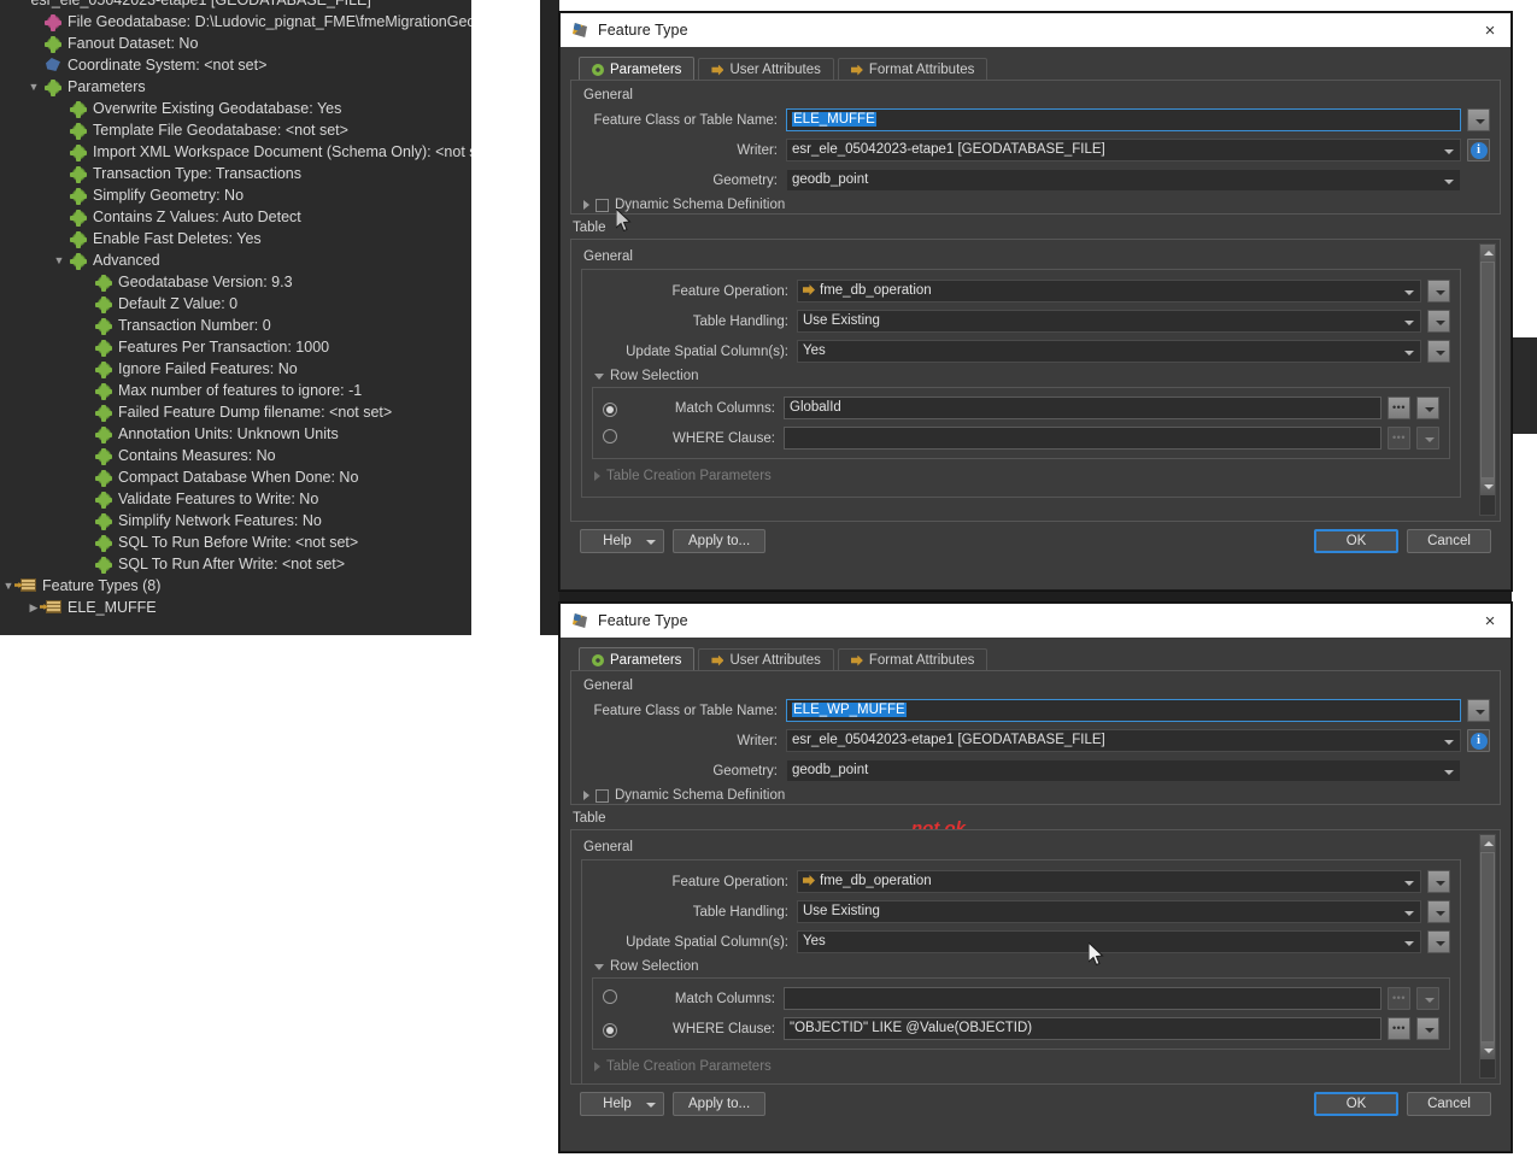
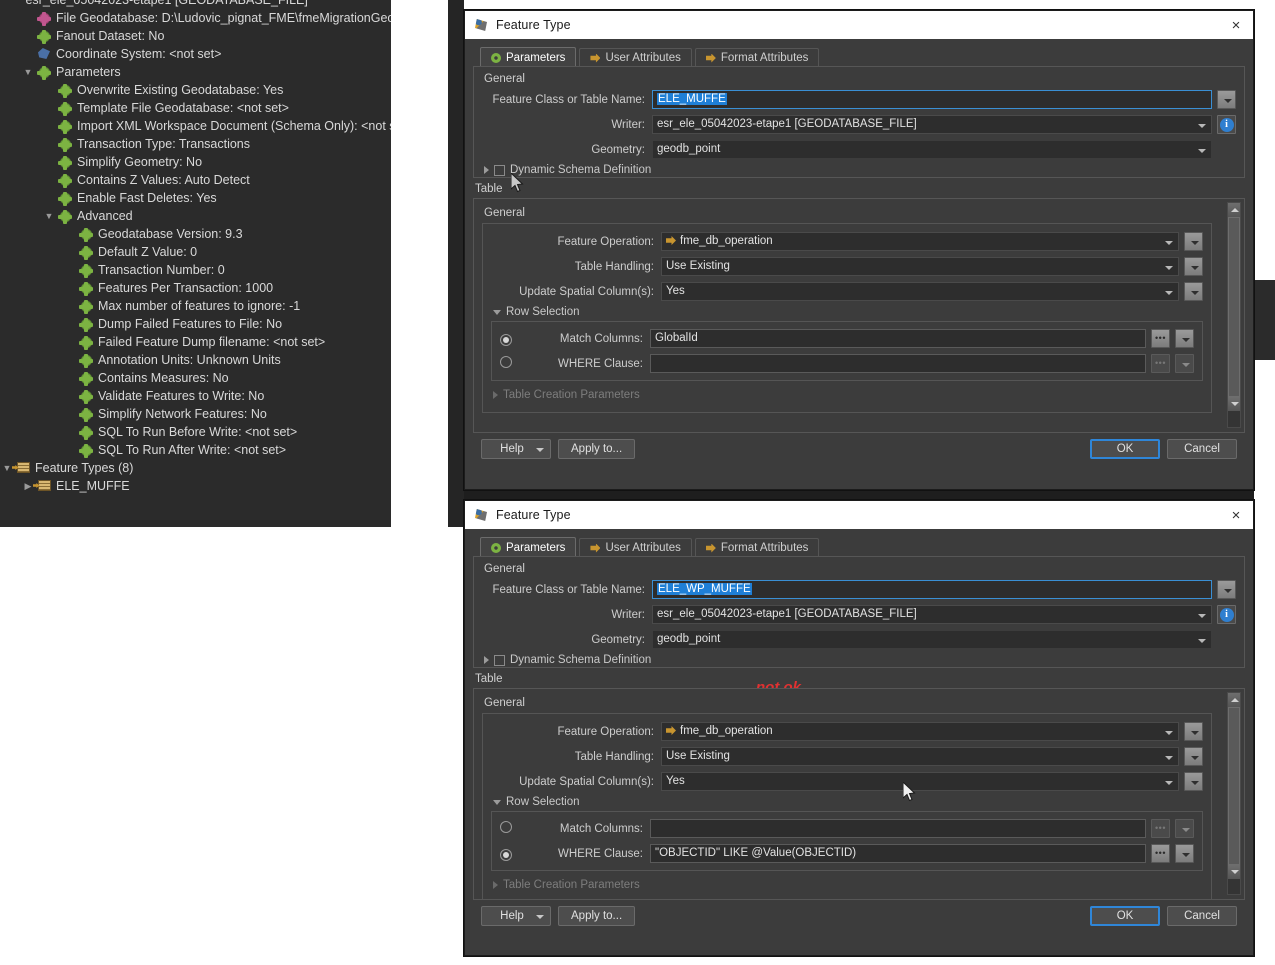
  esr_ele_05042023-etape1 [GEODATABASE_FILE]
  File Geodatabase: D:\Ludovic_pignat_FME\fmeMigrationGeo
  Fanout Dataset: No
  Coordinate System: <not set>
  ▼
  Parameters
  Overwrite Existing Geodatabase: Yes
  Template File Geodatabase: <not set>
  Import XML Workspace Document (Schema Only): <not
  Transaction Type: Transactions
  Simplify Geometry: No
  Contains Z Values: Auto Detect
  Enable Fast Deletes: Yes
  ▼
  Advanced
  Geodatabase Version: 9.3
  Default Z Value: 0
  Transaction Number: 0
  Features Per Transaction: 1000
- Ignore Failed Features: No
  Max number of features to ignore: -1
+ Dump Failed Features to File: No
  Failed Feature Dump filename: <not set>
  Annotation Units: Unknown Units
  Contains Measures: No
- Compact Database When Done: No
  Validate Features to Write: No
  Simplify Network Features: No
  SQL To Run Before Write: <not set>
  SQL To Run After Write: <not set>
  ▼
  Feature Types (8)
  ▶
  ELE_MUFFE
  Feature Type
  ×
  Parameters
  User Attributes
  Format Attributes
  General
  Feature Class or Table Name:
  ELE_MUFFE
  Writer:
  esr_ele_05042023-etape1 [GEODATABASE_FILE]
  i
  Geometry:
  geodb_point
  Dynamic Schema Definition
  Table
  General
  Feature Operation:
  fme_db_operation
  Table Handling:
  Use Existing
  Update Spatial Column(s):
  Yes
  Row Selection
  Match Columns:
  GlobalId
  •••
  WHERE Clause:
  •••
  Table Creation Parameters
  Help
  Apply to...
  OK
  Cancel
  Feature Type
  ×
  Parameters
  User Attributes
  Format Attributes
  General
  Feature Class or Table Name:
  ELE_WP_MUFFE
  Writer:
  esr_ele_05042023-etape1 [GEODATABASE_FILE]
  i
  Geometry:
  geodb_point
  Dynamic Schema Definition
  Table
  General
  Feature Operation:
  fme_db_operation
  Table Handling:
  Use Existing
  Update Spatial Column(s):
  Yes
  Row Selection
  Match Columns:
  •••
  WHERE Clause:
  "OBJECTID" LIKE @Value(OBJECTID)
  •••
  Table Creation Parameters
  Help
  Apply to...
  OK
  Cancel
